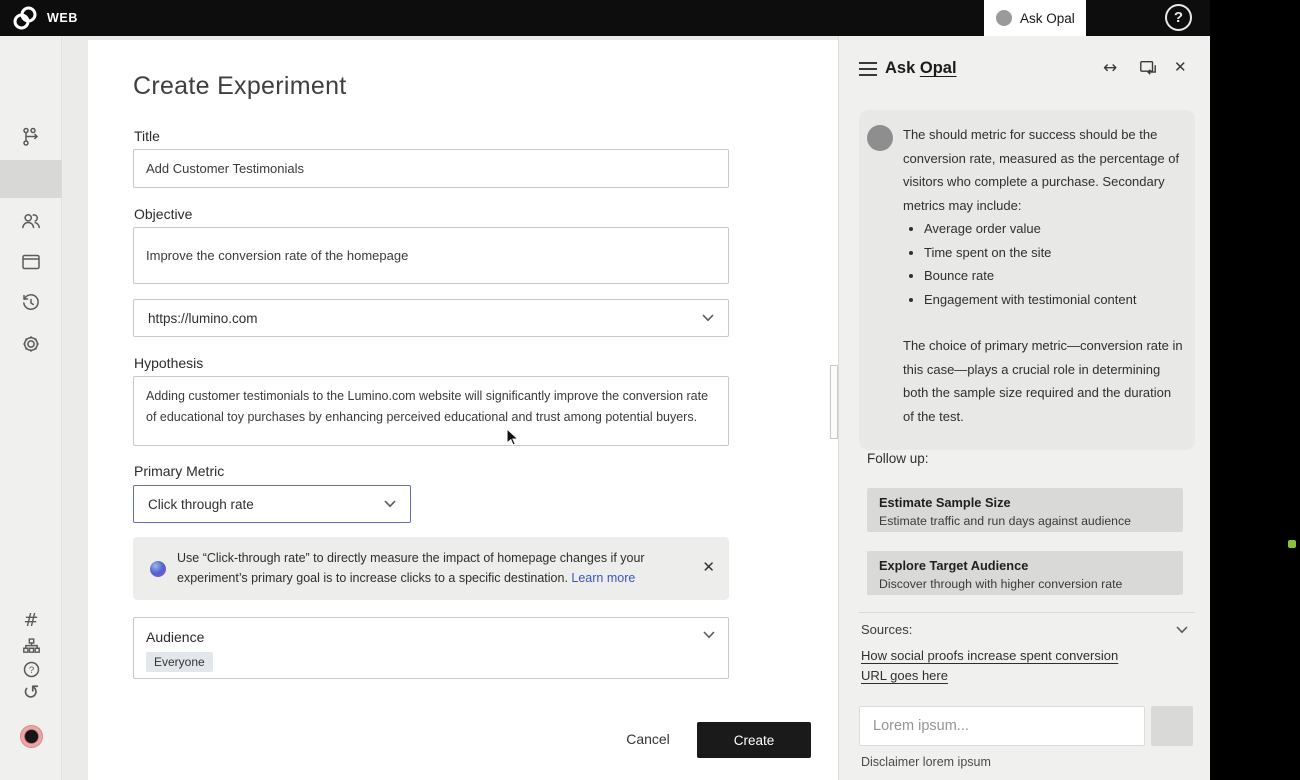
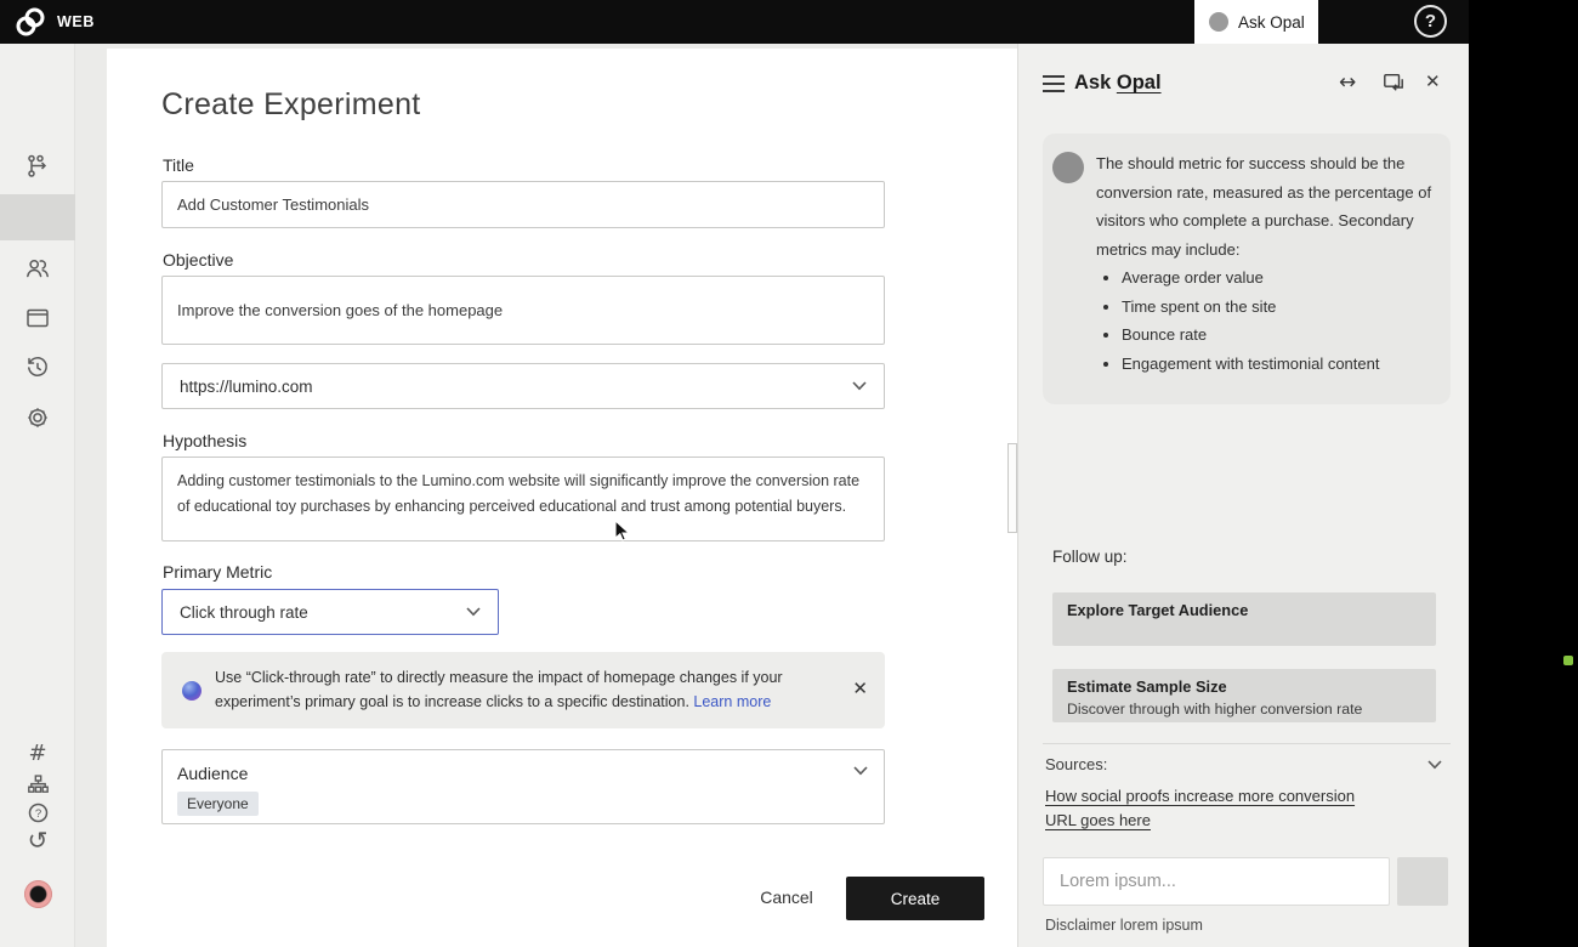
  WEB
  Ask Opal
  ?
  #
  ?
  ↺
  Create Experiment
  Title
  Add Customer Testimonials
  Objective
- Improve the conversion rate of the homepage
+ Improve the conversion goes of the homepage
  https://lumino.com
  Hypothesis
  Adding customer testimonials to the Lumino.com website will significantly improve the conversion rate of educational toy purchases by enhancing perceived educational and trust among potential buyers.
  Primary Metric
  Click through rate
  Use “Click-through rate” to directly measure the impact of homepage changes if your experiment’s primary goal is to increase clicks to a specific destination. Learn more
  ✕
  Audience
  Everyone
  Cancel
  Create
  Ask Opal
  ↔
  ✕
  The should metric for success should be the conversion rate, measured as the percentage of visitors who complete a purchase. Secondary metrics may include:
  Average order value
  Time spent on the site
  Bounce rate
  Engagement with testimonial content
- The choice of primary metric—conversion rate in this case—plays a crucial role in determining both the sample size required and the duration of the test.
  Follow up:
- Estimate Sample Size
+ Explore Target Audience
- Estimate traffic and run days against audience
- Explore Target Audience
+ Estimate Sample Size
  Discover through with higher conversion rate
  Sources:
- How social proofs increase spent conversion
+ How social proofs increase more conversion
  URL goes here
  Lorem ipsum...
  Disclaimer lorem ipsum
